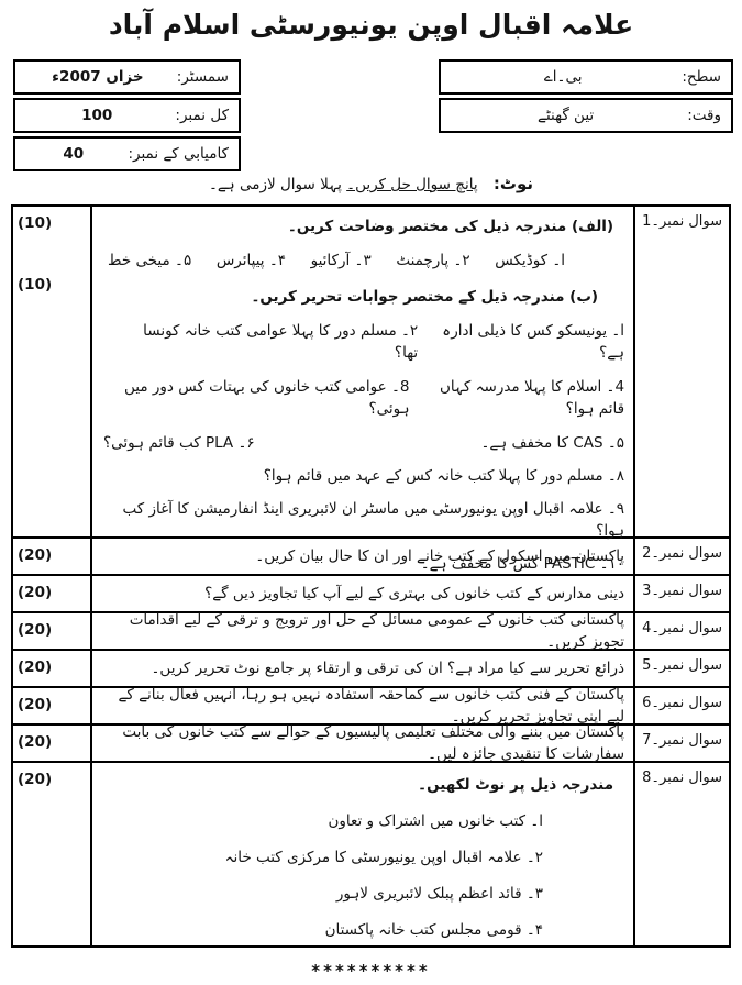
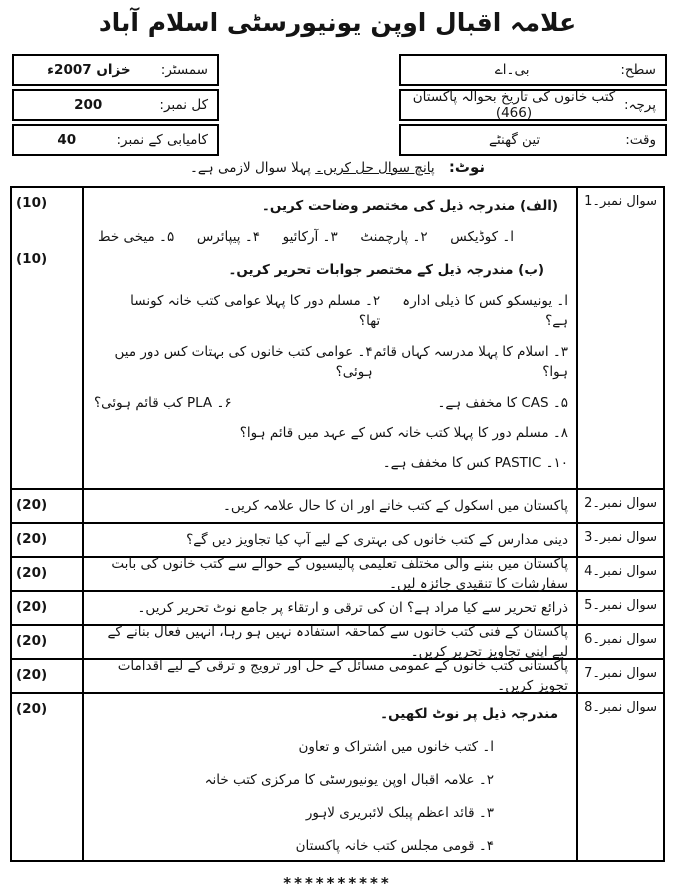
  علامہ اقبال اوپن یونیورسٹی اسلام آباد
  سطح:
  بی۔اے
+ پرچہ:
+ کتب خانوں کی تاریخ بحوالہ پاکستان (466)
  وقت:
  تین گھنٹے
  سمسٹر:
  خزاں 2007ء
  کل نمبر:
- 100
+ 200
  کامیابی کے نمبر:
  40
  نوٹ: پانچ سوال حل کریں۔ پہلا سوال لازمی ہے۔
  سوال نمبر۔1
  (الف) مندرجہ ذیل کی مختصر وضاحت کریں۔
  ا۔ کوڈیکس
  ۲۔ پارچمنٹ
  ۳۔ آرکائیو
  ۴۔ پیپائرس
  ۵۔ میخی خط
  (ب) مندرجہ ذیل کے مختصر جوابات تحریر کریں۔
  ا۔ یونیسکو کس کا ذیلی ادارہ ہے؟
  ۲۔ مسلم دور کا پہلا عوامی کتب خانہ کونسا تھا؟
- 4۔ اسلام کا پہلا مدرسہ کہاں قائم ہوا؟
+ ۳۔ اسلام کا پہلا مدرسہ کہاں قائم ہوا؟
- 8۔ عوامی کتب خانوں کی بہتات کس دور میں ہوئی؟
+ ۴۔ عوامی کتب خانوں کی بہتات کس دور میں ہوئی؟
  ۵۔ CAS کا مخفف ہے۔
  ۶۔ PLA کب قائم ہوئی؟
  ۸۔ مسلم دور کا پہلا کتب خانہ کس کے عہد میں قائم ہوا؟
- ۹۔ علامہ اقبال اوپن یونیورسٹی میں ماسٹر ان لائبریری اینڈ انفارمیشن کا آغاز کب ہوا؟
  ۱۰۔ PASTIC کس کا مخفف ہے۔
  (10)
  (10)
  سوال نمبر۔2
- پاکستان میں اسکول کے کتب خانے اور ان کا حال بیان کریں۔
+ پاکستان میں اسکول کے کتب خانے اور ان کا حال علامہ کریں۔
  (20)
  سوال نمبر۔3
  دینی مدارس کے کتب خانوں کی بہتری کے لیے آپ کیا تجاویز دیں گے؟
  (20)
  سوال نمبر۔4
- پاکستانی کتب خانوں کے عمومی مسائل کے حل اور ترویج و ترقی کے لیے اقدامات تجویز کریں۔
+ پاکستان میں بننے والی مختلف تعلیمی پالیسیوں کے حوالے سے کتب خانوں کی بابت سفارشات کا تنقیدی جائزہ لیں۔
  (20)
  سوال نمبر۔5
  ذرائع تحریر سے کیا مراد ہے؟ ان کی ترقی و ارتقاء پر جامع نوٹ تحریر کریں۔
  (20)
  سوال نمبر۔6
  پاکستان کے فنی کتب خانوں سے کماحقہ استفادہ نہیں ہو رہا، انہیں فعال بنانے کے لیے اپنی تجاویز تحریر کریں۔
  (20)
  سوال نمبر۔7
- پاکستان میں بننے والی مختلف تعلیمی پالیسیوں کے حوالے سے کتب خانوں کی بابت سفارشات کا تنقیدی جائزہ لیں۔
+ پاکستانی کتب خانوں کے عمومی مسائل کے حل اور ترویج و ترقی کے لیے اقدامات تجویز کریں۔
  (20)
  سوال نمبر۔8
  مندرجہ ذیل پر نوٹ لکھیں۔
  ا۔ کتب خانوں میں اشتراک و تعاون
  ۲۔ علامہ اقبال اوپن یونیورسٹی کا مرکزی کتب خانہ
  ۳۔ قائد اعظم پبلک لائبریری لاہور
  ۴۔ قومی مجلس کتب خانہ پاکستان
  (20)
  **********
